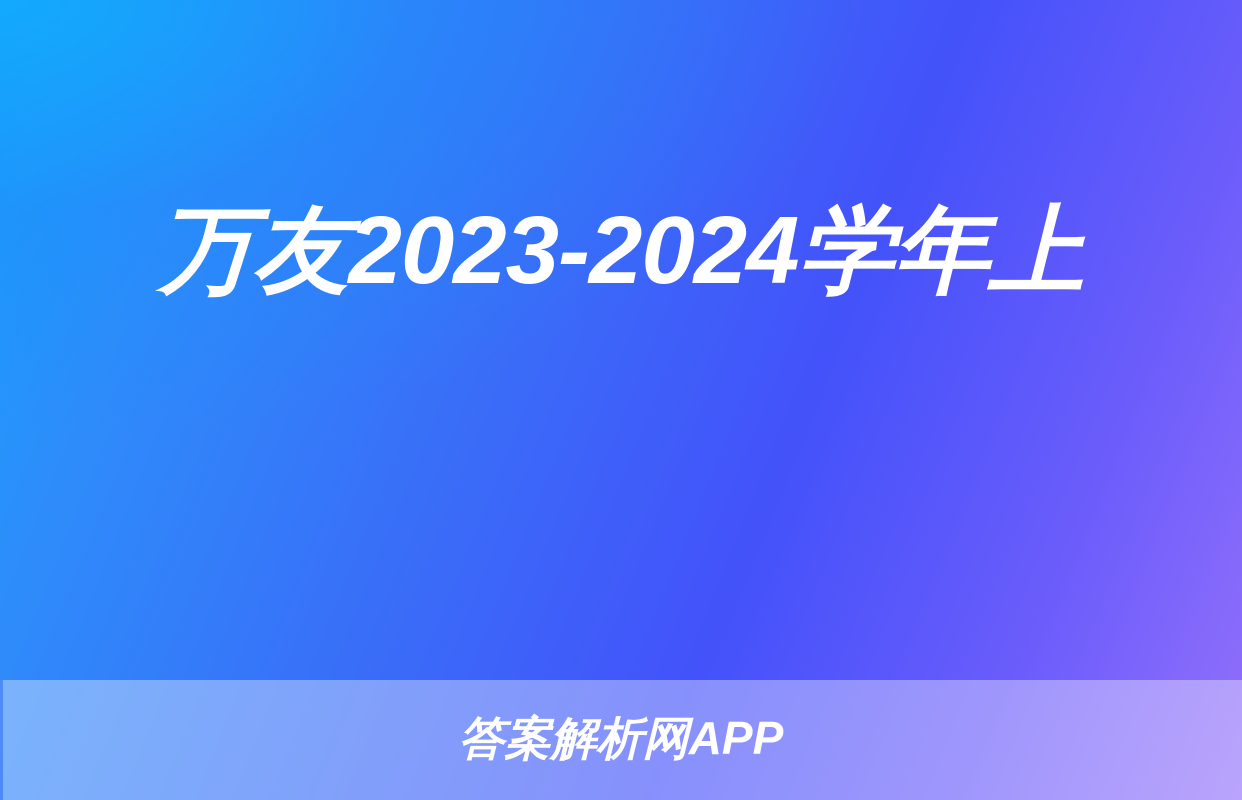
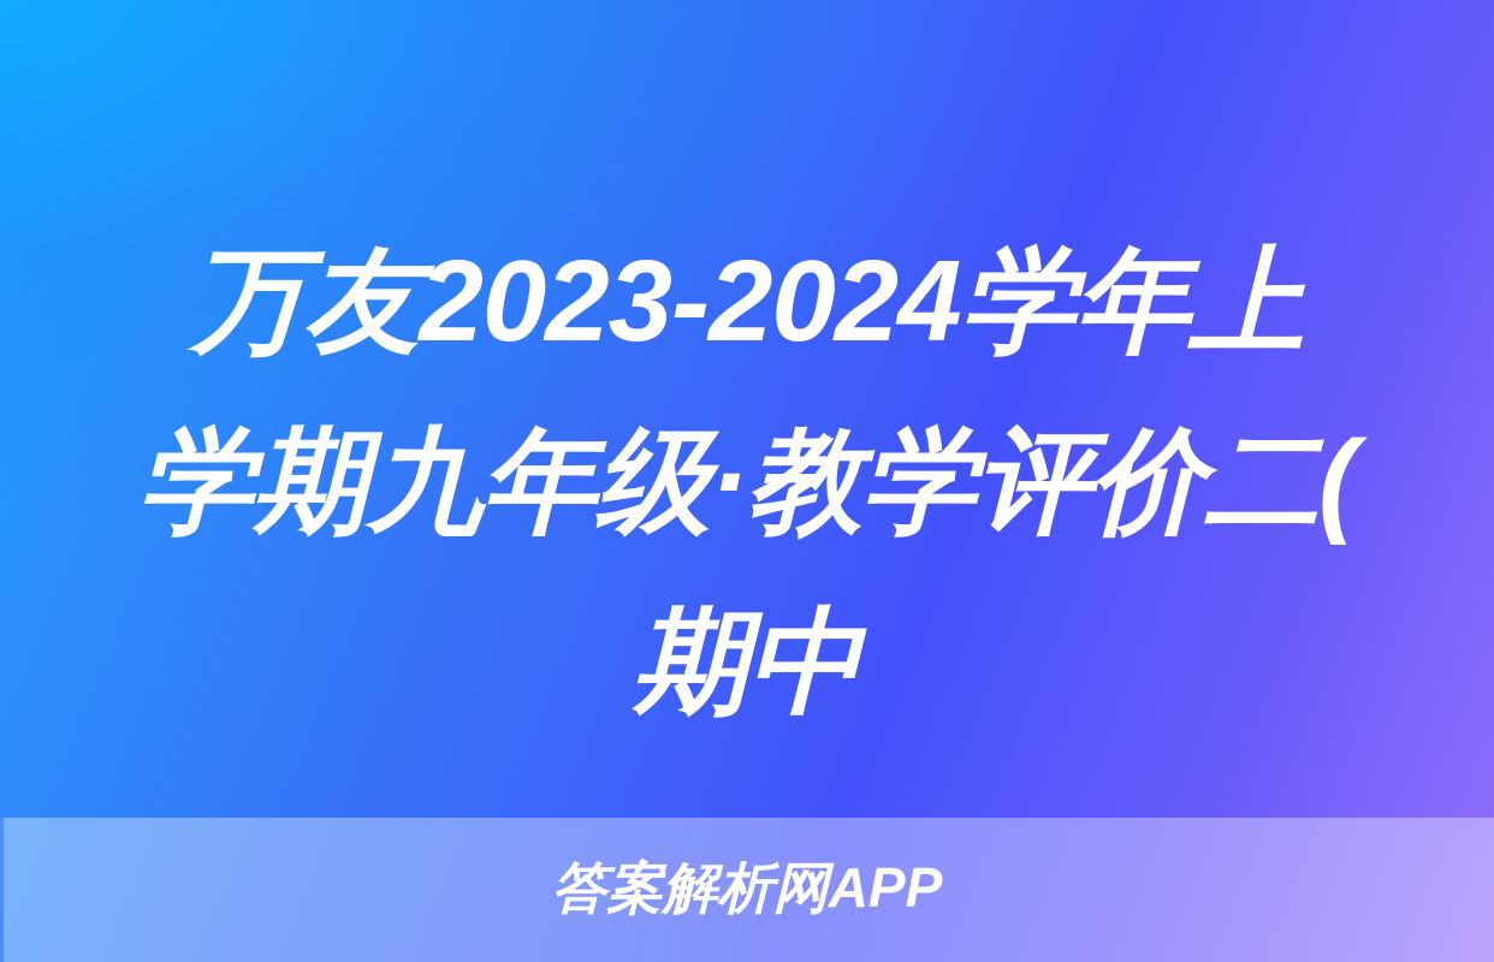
  万友2023-2024学年上
+ 学期九年级·教学评价二(
+ 期中
  答案解析网APP
